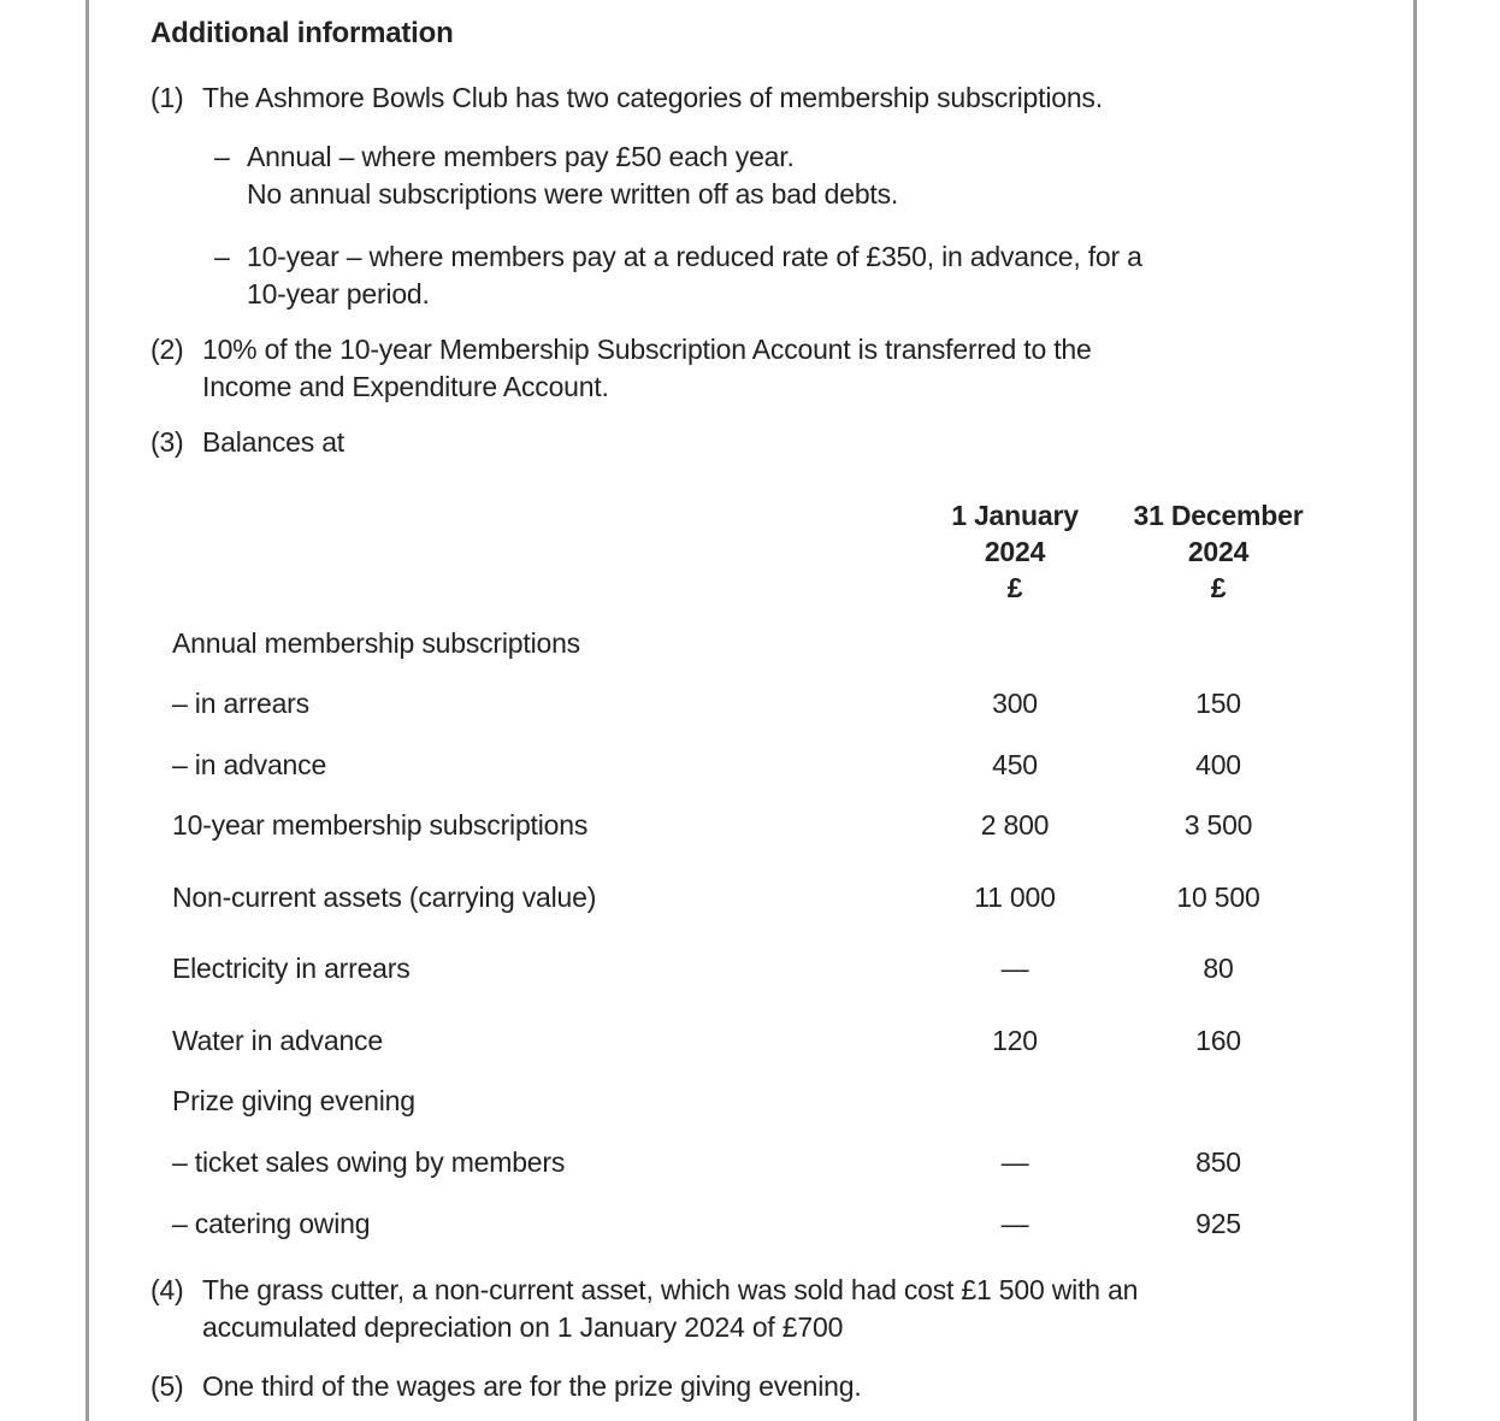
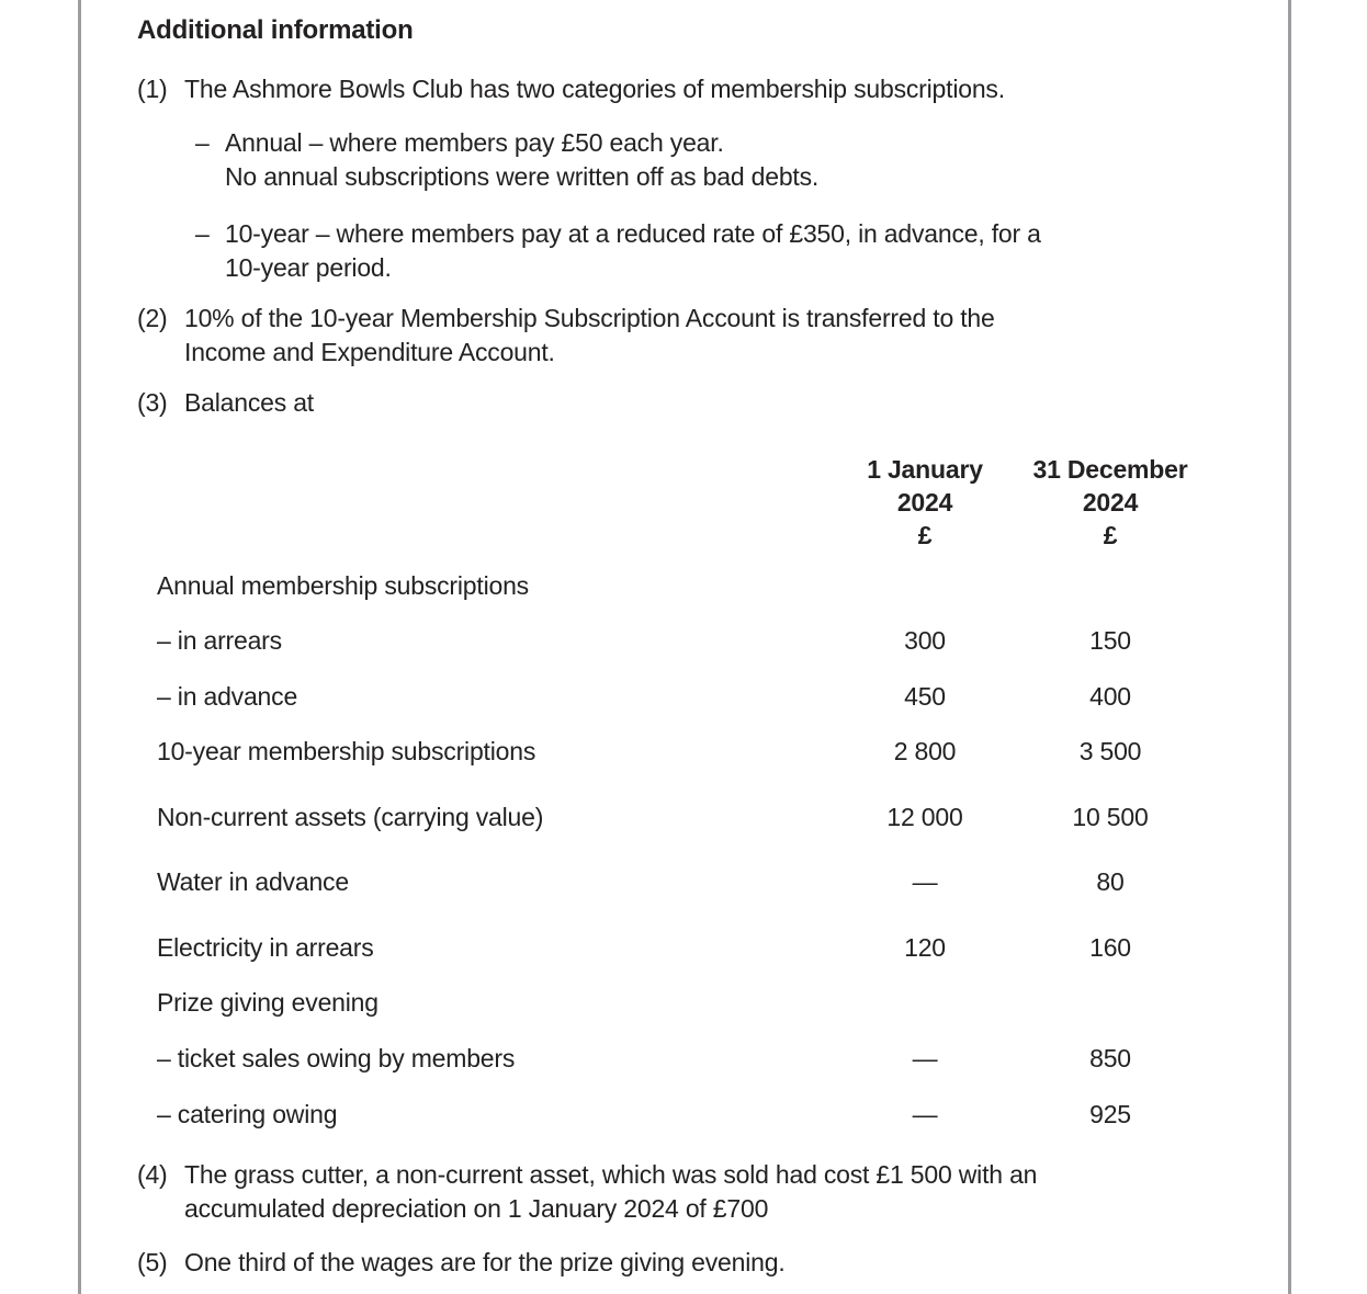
  Additional information
  (1)
  The Ashmore Bowls Club has two categories of membership subscriptions.
  –
  Annual – where members pay £50 each year.
  No annual subscriptions were written off as bad debts.
  –
  10-year – where members pay at a reduced rate of £350, in advance, for a
  10-year period.
  (2)
  10% of the 10-year Membership Subscription Account is transferred to the
  Income and Expenditure Account.
  (3)
  Balances at
  1 January
  2024
  £
  31 December
  2024
  £
  Annual membership subscriptions
  – in arrears
  300
  150
  – in advance
  450
  400
  10-year membership subscriptions
  2 800
  3 500
  Non-current assets (carrying value)
- 11 000
+ 12 000
  10 500
- Electricity in arrears
+ Water in advance
  —
  80
- Water in advance
+ Electricity in arrears
  120
  160
  Prize giving evening
  – ticket sales owing by members
  —
  850
  – catering owing
  —
  925
  (4)
  The grass cutter, a non-current asset, which was sold had cost £1 500 with an
  accumulated depreciation on 1 January 2024 of £700
  (5)
  One third of the wages are for the prize giving evening.
